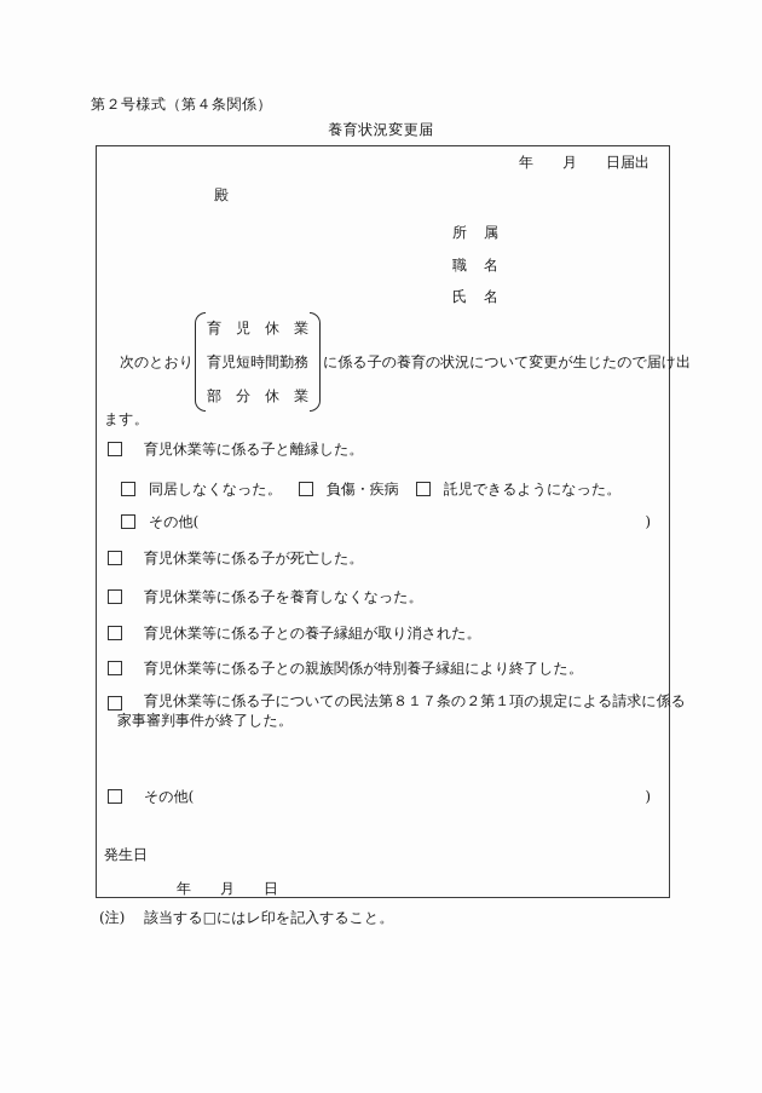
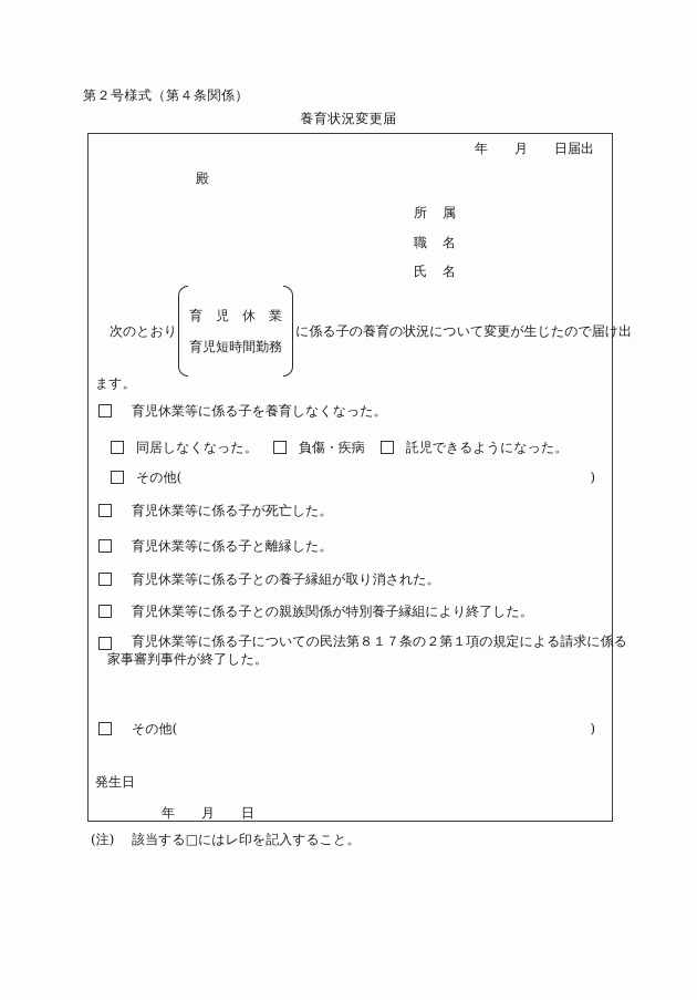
  第２号様式（第４条関係）
  養育状況変更届
  年 月 日届出
  殿
  所 属
  職 名
  氏 名
  次のとおり
  育 児 休 業
  育児短時間勤務
- 部 分 休 業
  に係る子の養育の状況について変更が生じたので届け出
  ます。
- 育児休業等に係る子と離縁した。
+ 育児休業等に係る子を養育しなくなった。
  同居しなくなった。
  負傷・疾病
  託児できるようになった。
  その他(
  )
  育児休業等に係る子が死亡した。
- 育児休業等に係る子を養育しなくなった。
+ 育児休業等に係る子と離縁した。
  育児休業等に係る子との養子縁組が取り消された。
  育児休業等に係る子との親族関係が特別養子縁組により終了した。
  育児休業等に係る子についての民法第８１７条の２第１項の規定による請求に係る
  家事審判事件が終了した。
  その他(
  )
  発生日
  年 月 日
  (注) 該当する□にはレ印を記入すること。
